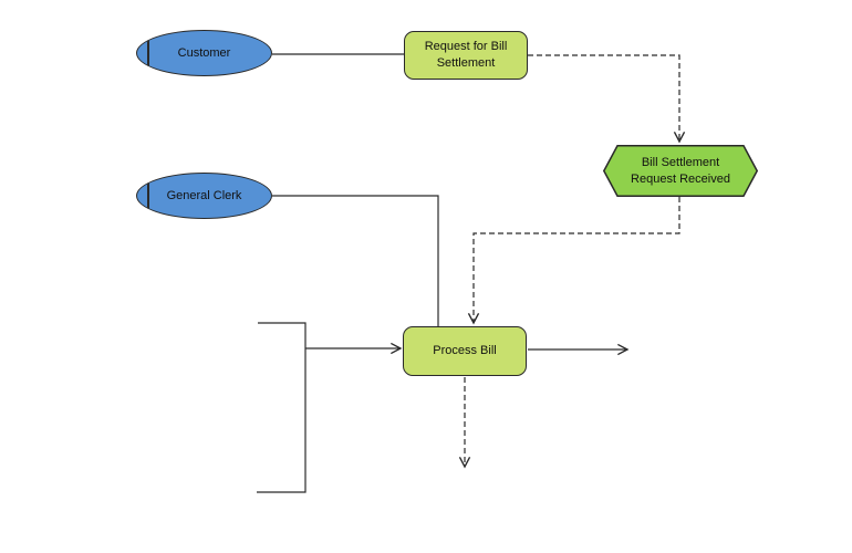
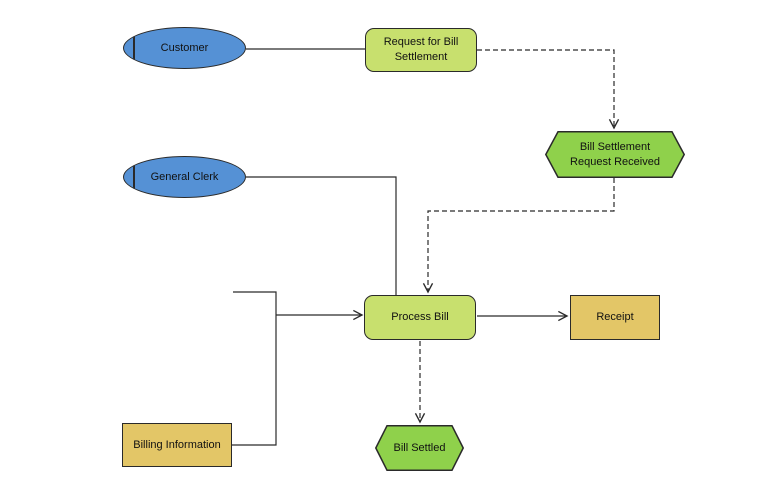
  Customer
  General Clerk
  Request for Bill Settlement
  Bill Settlement Request Received
  Process Bill
+ Receipt
+ Billing Information
+ Bill Settled
